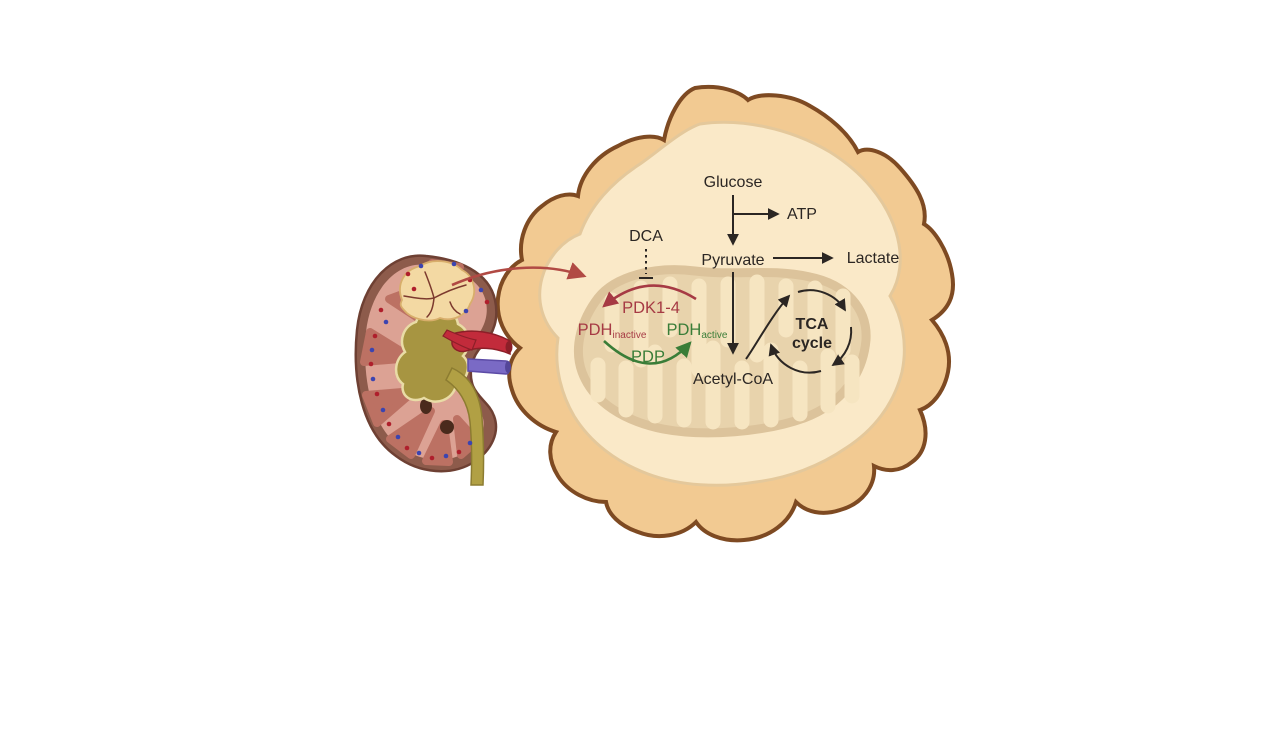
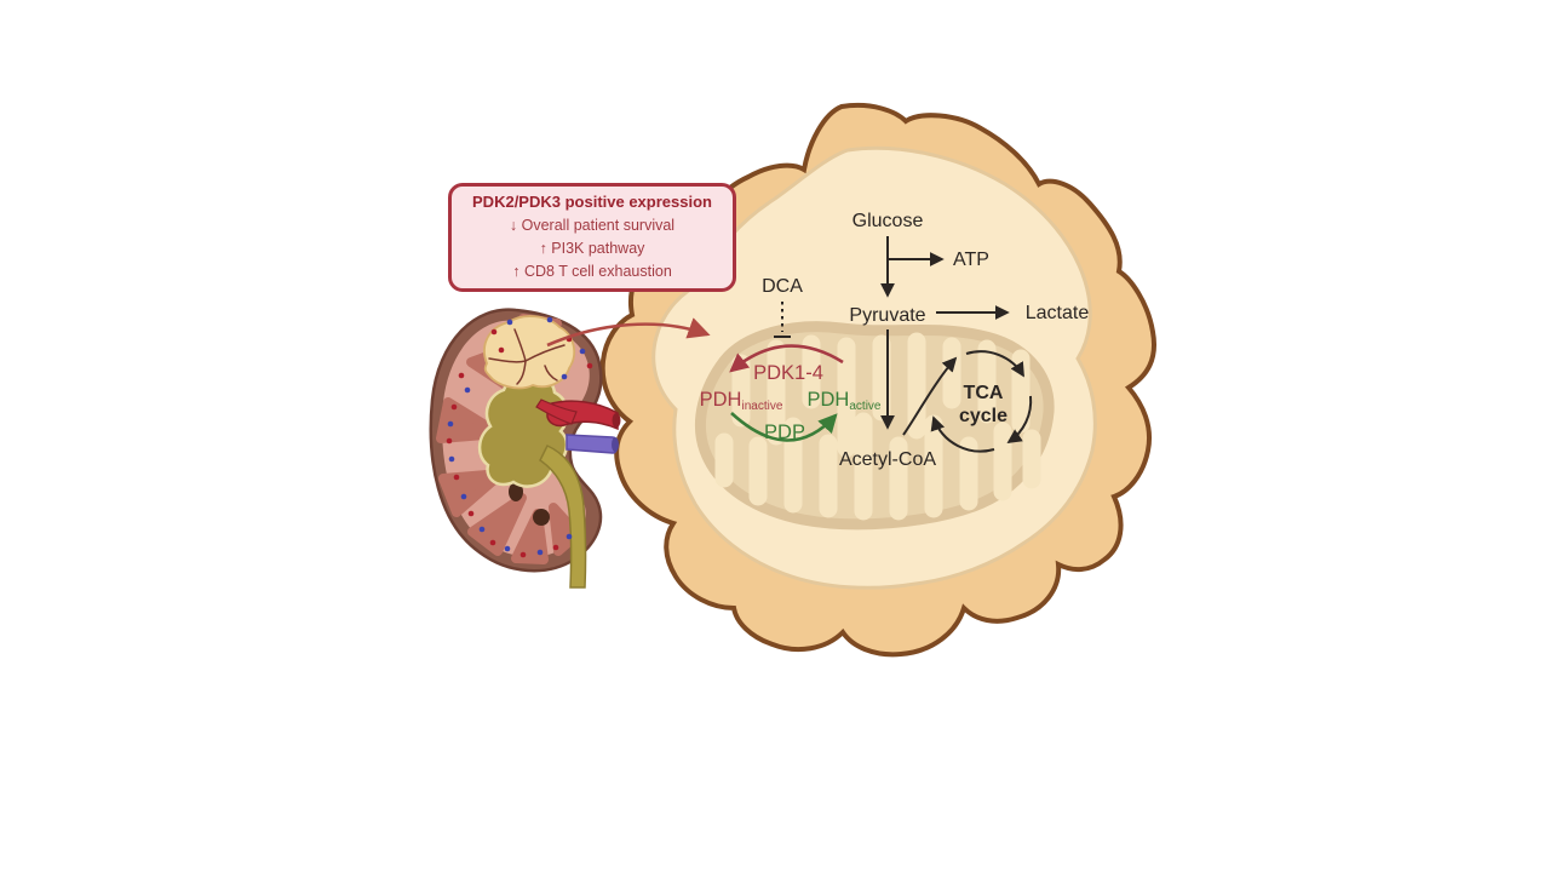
  Glucose
  ATP
  Pyruvate
  Lactate
  Acetyl-CoA
  DCA
  PDK1-4
  PDHinactive
  PDHactive
  PDP
  TCA
  cycle
+ PDK2/PDK3 positive expression
+ ↓ Overall patient survival
+ ↑ PI3K pathway
+ ↑ CD8 T cell exhaustion
